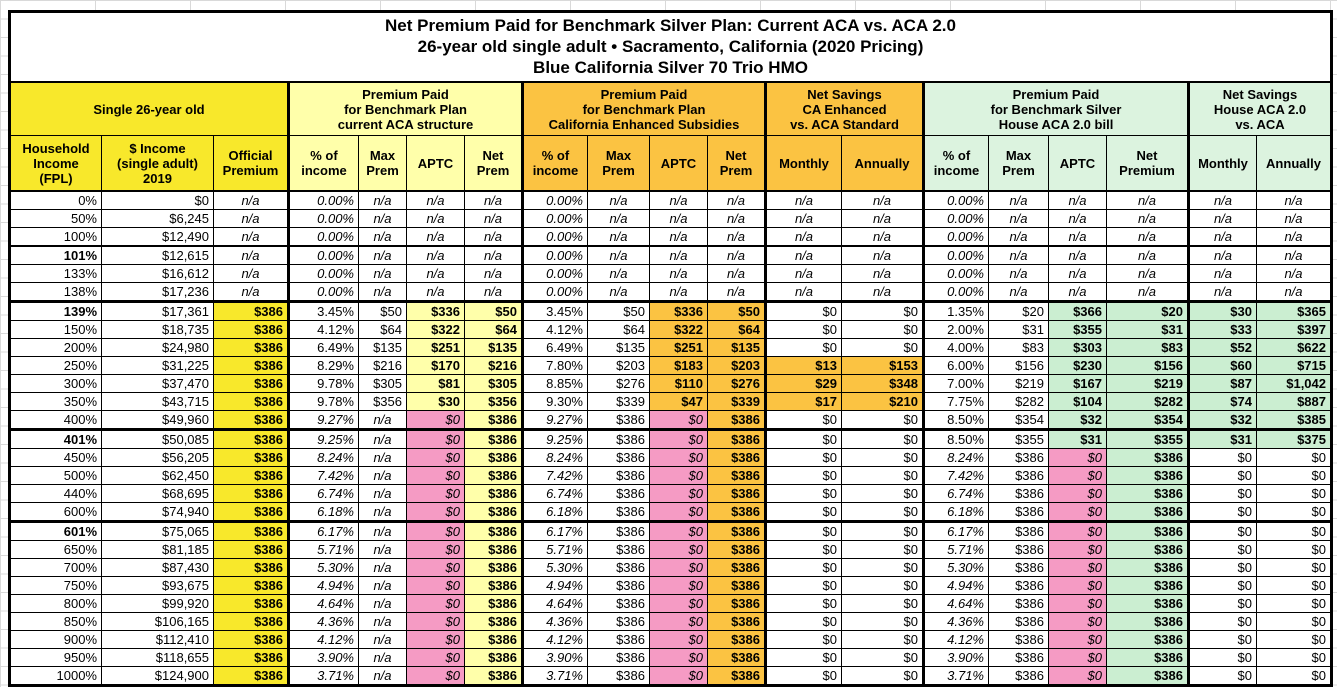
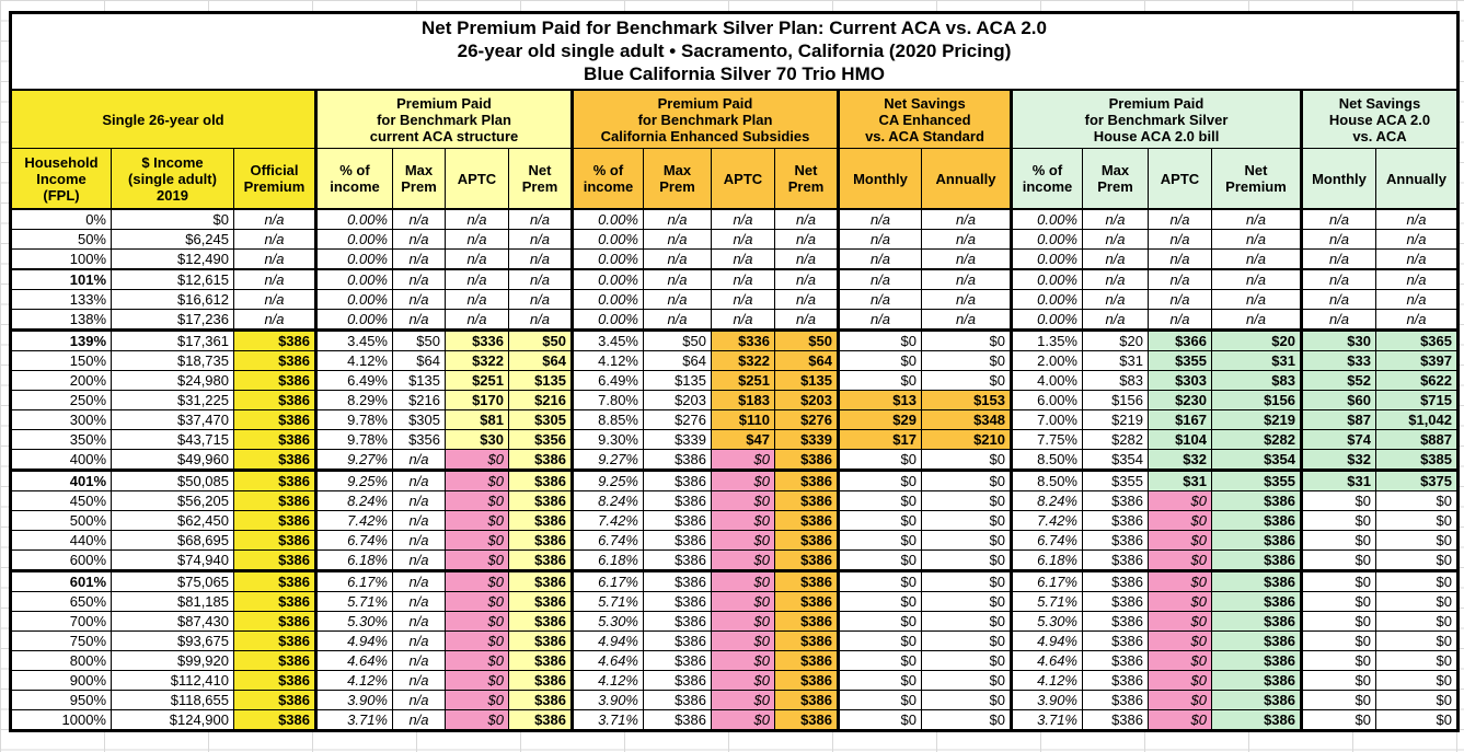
  Net Premium Paid for Benchmark Silver Plan: Current ACA vs. ACA 2.0 26-year old single adult • Sacramento, California (2020 Pricing) Blue California Silver 70 Trio HMO
  Single 26-year old	Premium Paid for Benchmark Plan current ACA structure	Premium Paid for Benchmark Plan California Enhanced Subsidies	Net Savings CA Enhanced vs. ACA Standard	Premium Paid for Benchmark Silver House ACA 2.0 bill	Net Savings House ACA 2.0 vs. ACA
  Household Income (FPL)	$ Income (single adult) 2019	Official Premium	% of income	Max Prem	APTC	Net Prem	% of income	Max Prem	APTC	Net Prem	Monthly	Annually	% of income	Max Prem	APTC	Net Premium	Monthly	Annually
  0%	$0	n/a	0.00%	n/a	n/a	n/a	0.00%	n/a	n/a	n/a	n/a	n/a	0.00%	n/a	n/a	n/a	n/a	n/a
  50%	$6,245	n/a	0.00%	n/a	n/a	n/a	0.00%	n/a	n/a	n/a	n/a	n/a	0.00%	n/a	n/a	n/a	n/a	n/a
  100%	$12,490	n/a	0.00%	n/a	n/a	n/a	0.00%	n/a	n/a	n/a	n/a	n/a	0.00%	n/a	n/a	n/a	n/a	n/a
  101%	$12,615	n/a	0.00%	n/a	n/a	n/a	0.00%	n/a	n/a	n/a	n/a	n/a	0.00%	n/a	n/a	n/a	n/a	n/a
  133%	$16,612	n/a	0.00%	n/a	n/a	n/a	0.00%	n/a	n/a	n/a	n/a	n/a	0.00%	n/a	n/a	n/a	n/a	n/a
  138%	$17,236	n/a	0.00%	n/a	n/a	n/a	0.00%	n/a	n/a	n/a	n/a	n/a	0.00%	n/a	n/a	n/a	n/a	n/a
  139%	$17,361	$386	3.45%	$50	$336	$50	3.45%	$50	$336	$50	$0	$0	1.35%	$20	$366	$20	$30	$365
  150%	$18,735	$386	4.12%	$64	$322	$64	4.12%	$64	$322	$64	$0	$0	2.00%	$31	$355	$31	$33	$397
  200%	$24,980	$386	6.49%	$135	$251	$135	6.49%	$135	$251	$135	$0	$0	4.00%	$83	$303	$83	$52	$622
  250%	$31,225	$386	8.29%	$216	$170	$216	7.80%	$203	$183	$203	$13	$153	6.00%	$156	$230	$156	$60	$715
  300%	$37,470	$386	9.78%	$305	$81	$305	8.85%	$276	$110	$276	$29	$348	7.00%	$219	$167	$219	$87	$1,042
  350%	$43,715	$386	9.78%	$356	$30	$356	9.30%	$339	$47	$339	$17	$210	7.75%	$282	$104	$282	$74	$887
  400%	$49,960	$386	9.27%	n/a	$0	$386	9.27%	$386	$0	$386	$0	$0	8.50%	$354	$32	$354	$32	$385
  401%	$50,085	$386	9.25%	n/a	$0	$386	9.25%	$386	$0	$386	$0	$0	8.50%	$355	$31	$355	$31	$375
  450%	$56,205	$386	8.24%	n/a	$0	$386	8.24%	$386	$0	$386	$0	$0	8.24%	$386	$0	$386	$0	$0
  500%	$62,450	$386	7.42%	n/a	$0	$386	7.42%	$386	$0	$386	$0	$0	7.42%	$386	$0	$386	$0	$0
  440%	$68,695	$386	6.74%	n/a	$0	$386	6.74%	$386	$0	$386	$0	$0	6.74%	$386	$0	$386	$0	$0
  600%	$74,940	$386	6.18%	n/a	$0	$386	6.18%	$386	$0	$386	$0	$0	6.18%	$386	$0	$386	$0	$0
  601%	$75,065	$386	6.17%	n/a	$0	$386	6.17%	$386	$0	$386	$0	$0	6.17%	$386	$0	$386	$0	$0
  650%	$81,185	$386	5.71%	n/a	$0	$386	5.71%	$386	$0	$386	$0	$0	5.71%	$386	$0	$386	$0	$0
  700%	$87,430	$386	5.30%	n/a	$0	$386	5.30%	$386	$0	$386	$0	$0	5.30%	$386	$0	$386	$0	$0
  750%	$93,675	$386	4.94%	n/a	$0	$386	4.94%	$386	$0	$386	$0	$0	4.94%	$386	$0	$386	$0	$0
  800%	$99,920	$386	4.64%	n/a	$0	$386	4.64%	$386	$0	$386	$0	$0	4.64%	$386	$0	$386	$0	$0
- 850%	$106,165	$386	4.36%	n/a	$0	$386	4.36%	$386	$0	$386	$0	$0	4.36%	$386	$0	$386	$0	$0
  900%	$112,410	$386	4.12%	n/a	$0	$386	4.12%	$386	$0	$386	$0	$0	4.12%	$386	$0	$386	$0	$0
  950%	$118,655	$386	3.90%	n/a	$0	$386	3.90%	$386	$0	$386	$0	$0	3.90%	$386	$0	$386	$0	$0
  1000%	$124,900	$386	3.71%	n/a	$0	$386	3.71%	$386	$0	$386	$0	$0	3.71%	$386	$0	$386	$0	$0
